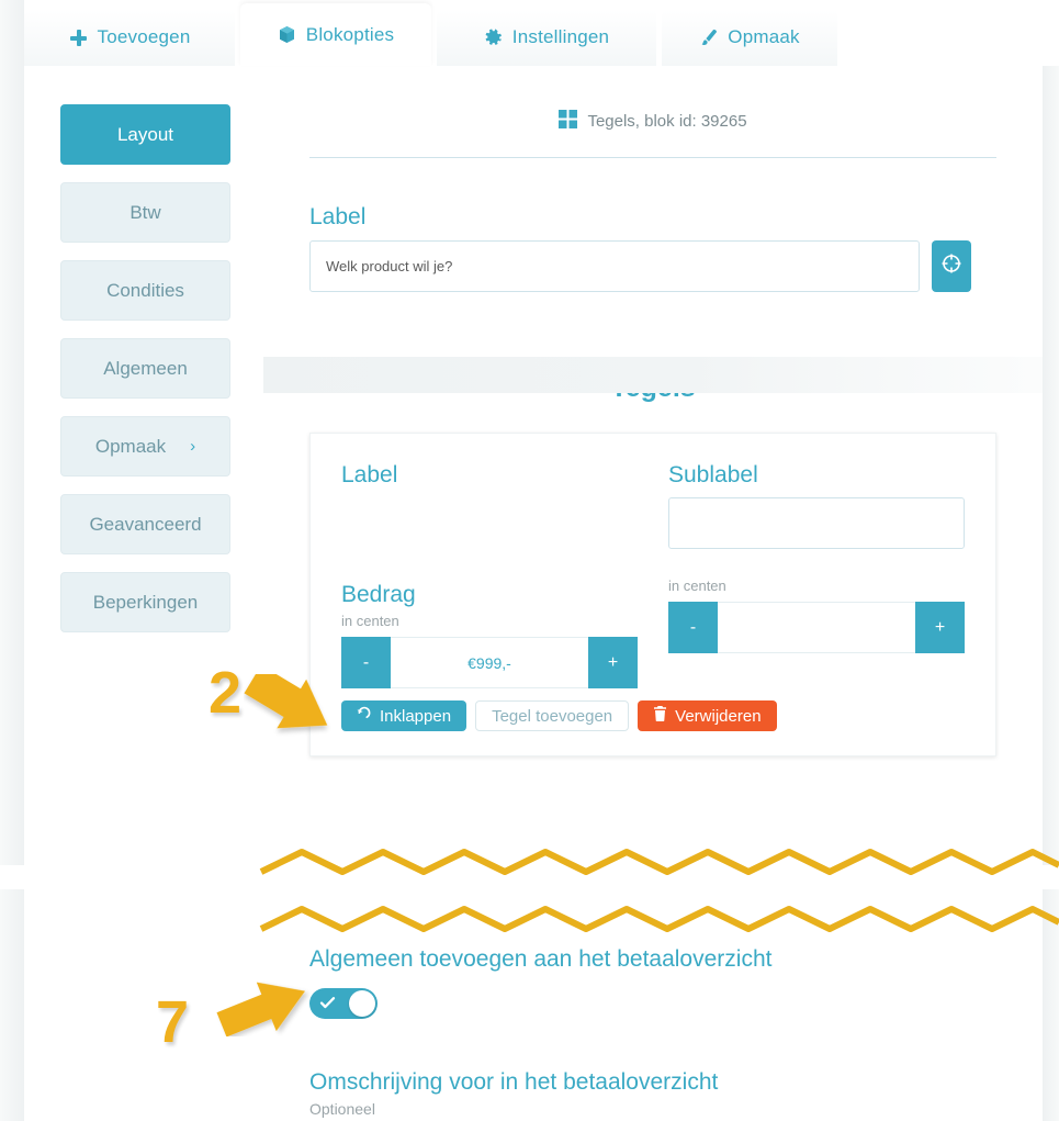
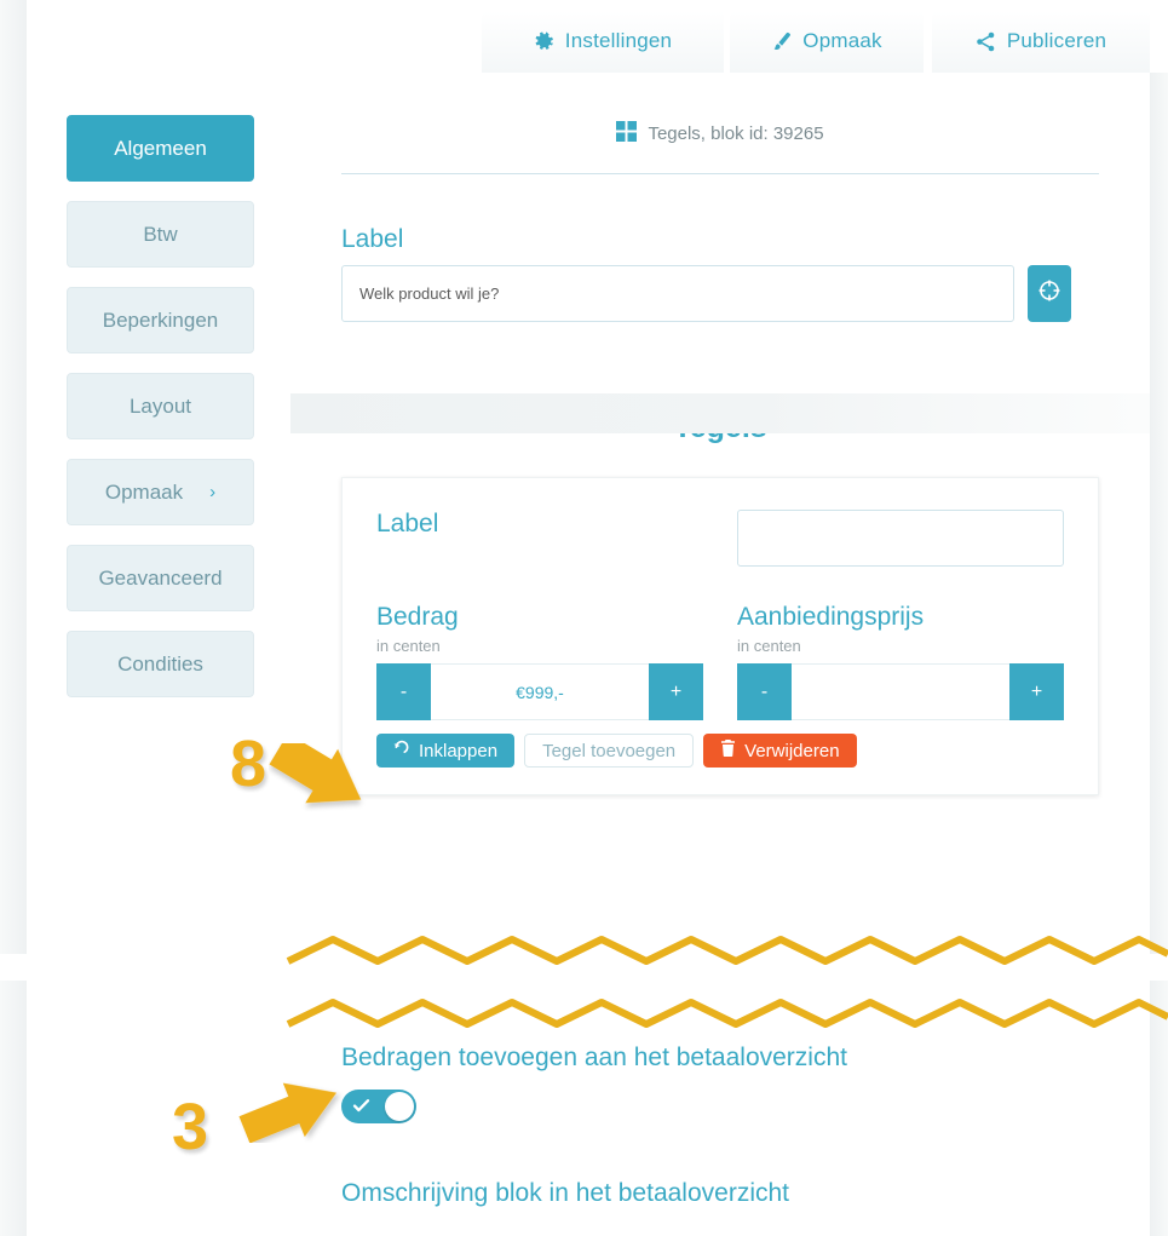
- Toevoegen
- Blokopties
  Instellingen
  Opmaak
+ Publiceren
- Layout
+ Algemeen
  Btw
- Condities
+ Beperkingen
- Algemeen
+ Layout
  Opmaak
  ›
  Geavanceerd
- Beperkingen
+ Condities
  Tegels, blok id: 39265
  Label
  Welk product wil je?
  Label
- Sublabel
  Bedrag
  in centen
  -
  €999,-
  +
+ Aanbiedingsprijs
  in centen
  -
  +
  Inklappen
  Tegel toevoegen
  Verwijderen
- Algemeen toevoegen aan het betaaloverzicht
+ Bedragen toevoegen aan het betaaloverzicht
- Omschrijving voor in het betaaloverzicht
+ Omschrijving blok in het betaaloverzicht
- Optioneel
- 2
+ 8
- 7
+ 3
